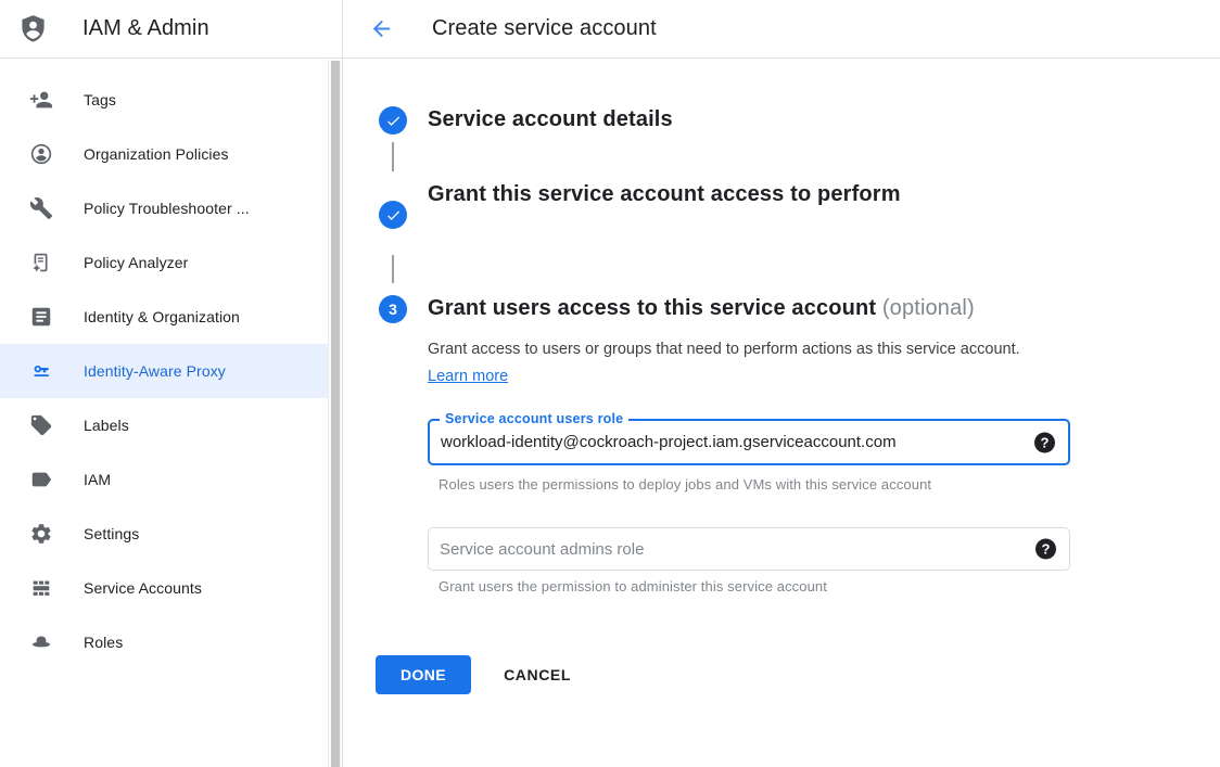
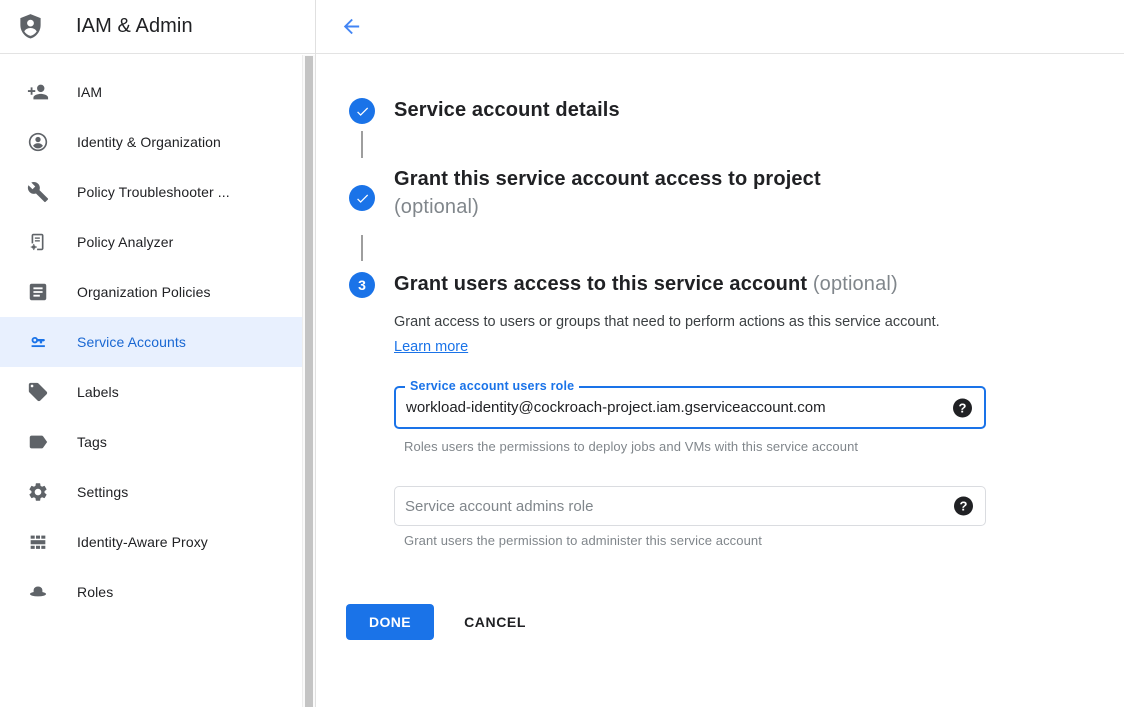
  IAM & Admin
- Tags
+ IAM
- Organization Policies
+ Identity & Organization
  Policy Troubleshooter ...
  Policy Analyzer
- Identity & Organization
+ Organization Policies
- Identity-Aware Proxy
+ Service Accounts
  Labels
- IAM
+ Tags
  Settings
- Service Accounts
+ Identity-Aware Proxy
  Roles
- Create service account
  Service account details
- Grant this service account access to perform
+ Grant this service account access to project
+ (optional)
  3
  Grant users access to this service account (optional)
  Grant access to users or groups that need to perform actions as this service account. Learn more
  Service account users role
  workload-identity@cockroach-project.iam.gserviceaccount.com
  ?
  Roles users the permissions to deploy jobs and VMs with this service account
  Service account admins role
  ?
  Grant users the permission to administer this service account
  DONE
  CANCEL
